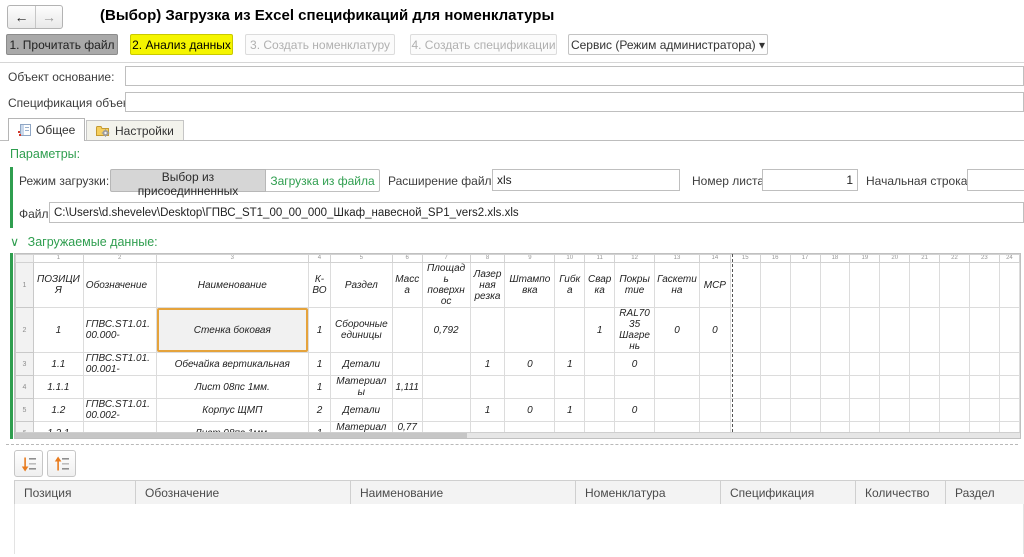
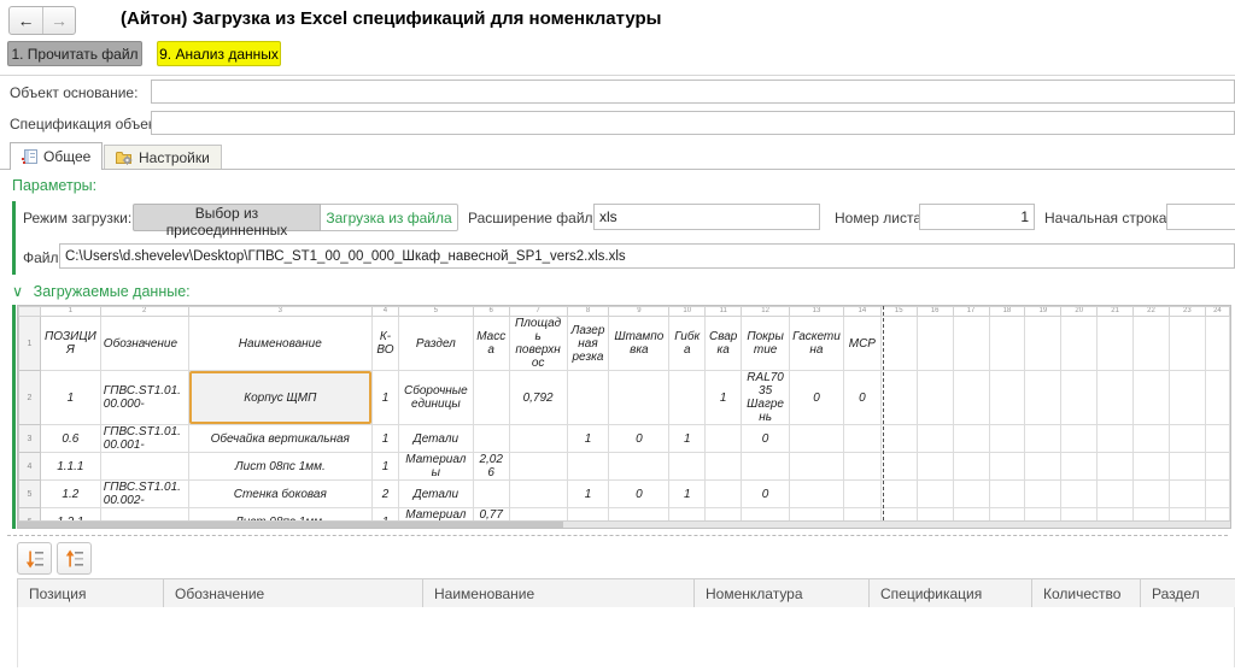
  ←
  →
- (Выбор) Загрузка из Excel спецификаций для номенклатуры
+ (Айтон) Загрузка из Excel спецификаций для номенклатуры
  1. Прочитать файл
- 2. Анализ данных
+ 9. Анализ данных
- 3. Создать номенклатуру
- 4. Создать спецификации
- Сервис (Режим администратора) ▾
  Объект основание:
  Спецификация объе
  Общее
  Настройки
  Параметры:
  Режим загрузки:
  Выбор из присоединненных
  Загрузка из файла
  Расширение файл
  xls
  Номер листа
  1
  Начальная строка
  Файл
  C:\Users\d.shevelev\Desktop\ГПВС_ST1_00_00_000_Шкаф_навесной_SP1_vers2.xls.xls
  ∨ Загружаемые данные:
  	ПОЗИЦИЯ	Обозначение	Наименование	К-ВО	Раздел	Масса	Площадь поверхнос	Лазерная резка	Штамповка	Гибка	Сварка	Покрытие	Гаскетина	МСР
- 	1	ГПВС.ST1.01.00.000-	Стенка боковая	1	Сборочные единицы		0,792				1	RAL7035 Шагрень	0	0
+ 	1	ГПВС.ST1.01.00.000-	Корпус ЩМП	1	Сборочные единицы		0,792				1	RAL7035 Шагрень	0	0
- 	1.1	ГПВС.ST1.01.00.001-	Обечайка вертикальная	1	Детали			1	0	1		0
+ 	0.6	ГПВС.ST1.01.00.001-	Обечайка вертикальная	1	Детали			1	0	1		0
- 	1.1.1		Лист 08пс 1мм.	1	Материалы	1,111
+ 	1.1.1		Лист 08пс 1мм.	1	Материалы	2,026
- 	1.2	ГПВС.ST1.01.00.002-	Корпус ЩМП	2	Детали			1	0	1		0
+ 	1.2	ГПВС.ST1.01.00.002-	Стенка боковая	2	Детали			1	0	1		0
  Позиция	Обозначение	Наименование	Номенклатура	Спецификация	Количество	Раздел
